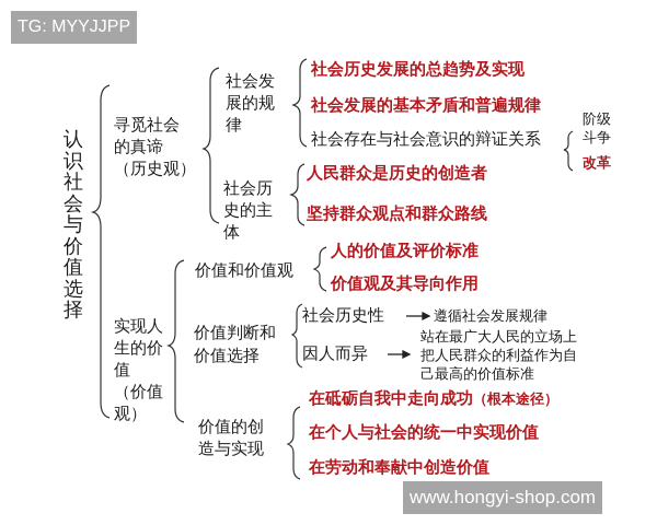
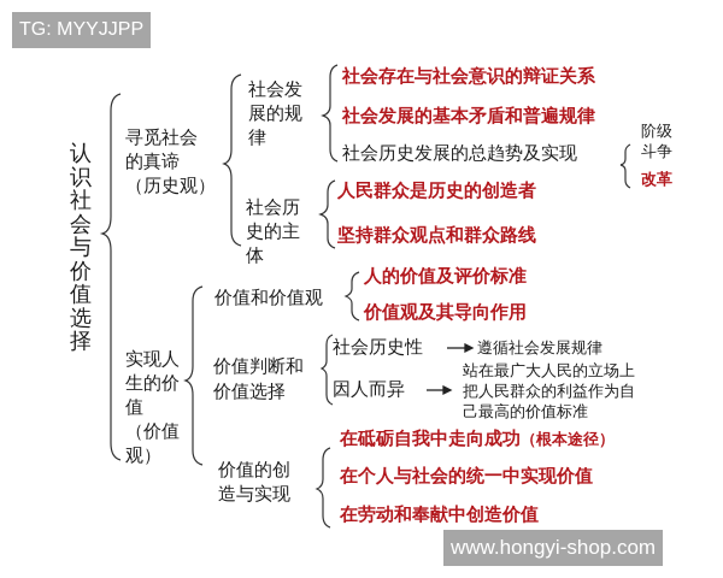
  TG: MYYJJPP
  www.hongyi-shop.com
  认
  识
  社
  会
  与
  价
  值
  选
  择
  寻觅社会
  的真谛
  （历史观）
  社会发
  展的规
  律
- 社会历史发展的总趋势及实现
+ 社会存在与社会意识的辩证关系
  社会发展的基本矛盾和普遍规律
- 社会存在与社会意识的辩证关系
+ 社会历史发展的总趋势及实现
  阶级
  斗争
  改革
  社会历
  史的主
  体
  人民群众是历史的创造者
  坚持群众观点和群众路线
  实现人
  生的价
  值
  （价值
  观）
  价值和价值观
  人的价值及评价标准
  价值观及其导向作用
  价值判断和
  价值选择
  社会历史性
  遵循社会发展规律
  因人而异
  站在最广大人民的立场上
  把人民群众的利益作为自
  己最高的价值标准
  价值的创
  造与实现
  在砥砺自我中走向成功（根本途径）
  在个人与社会的统一中实现价值
  在劳动和奉献中创造价值
